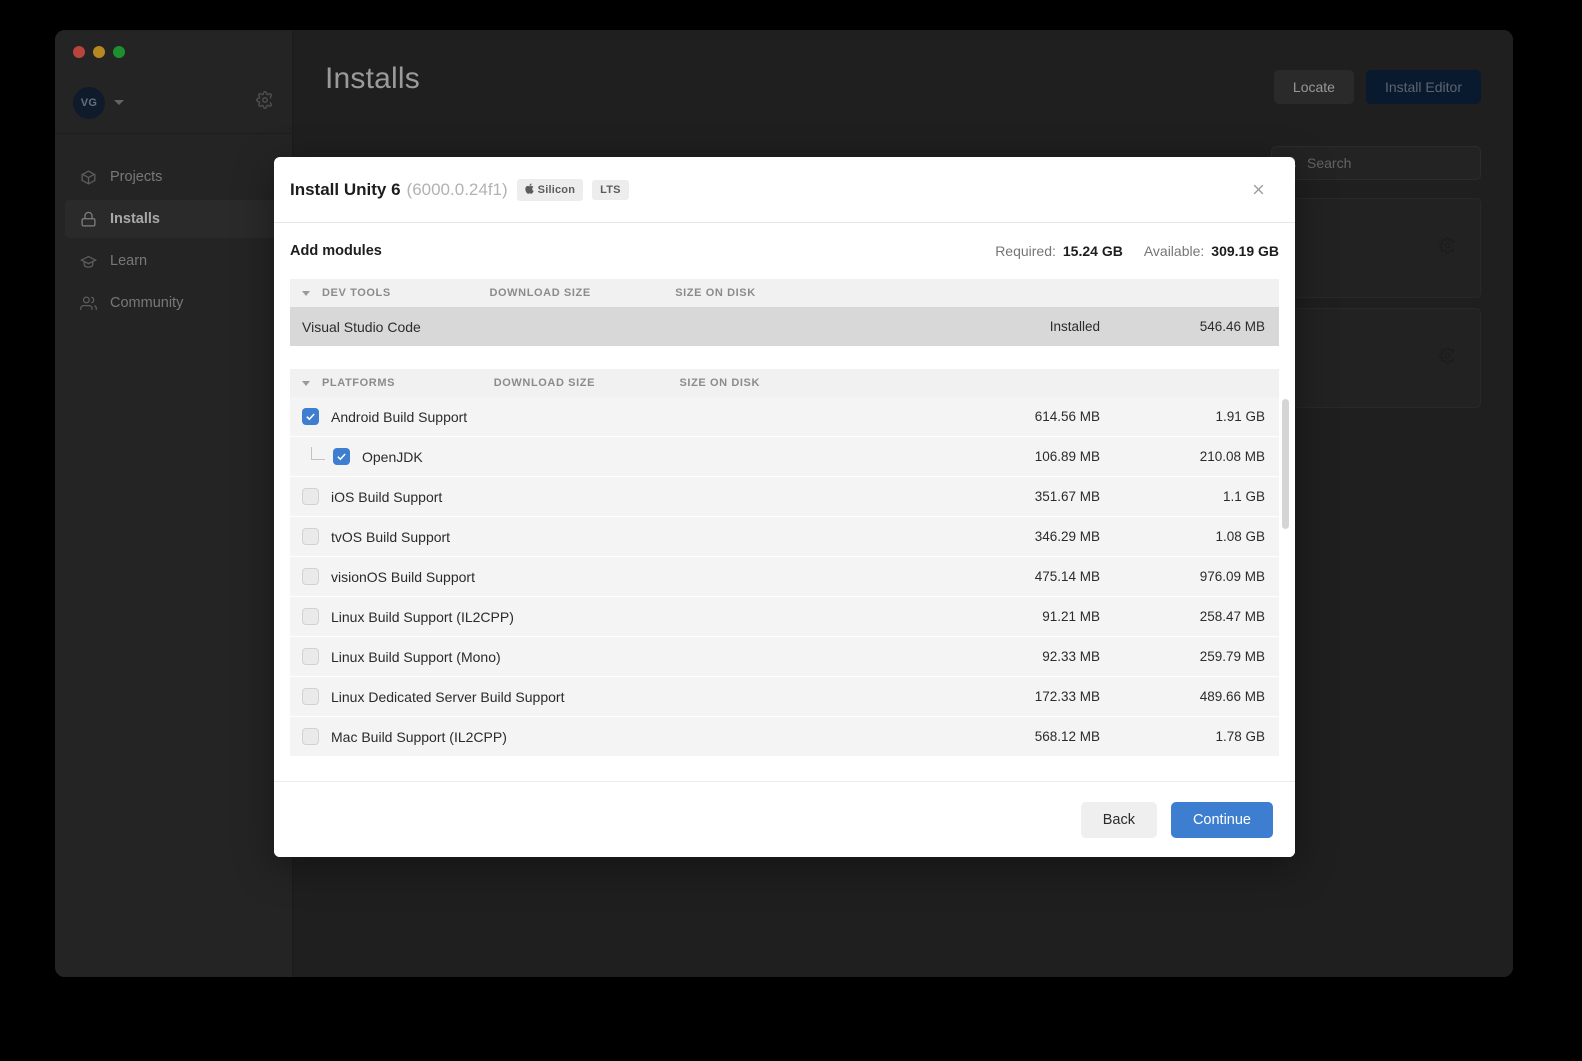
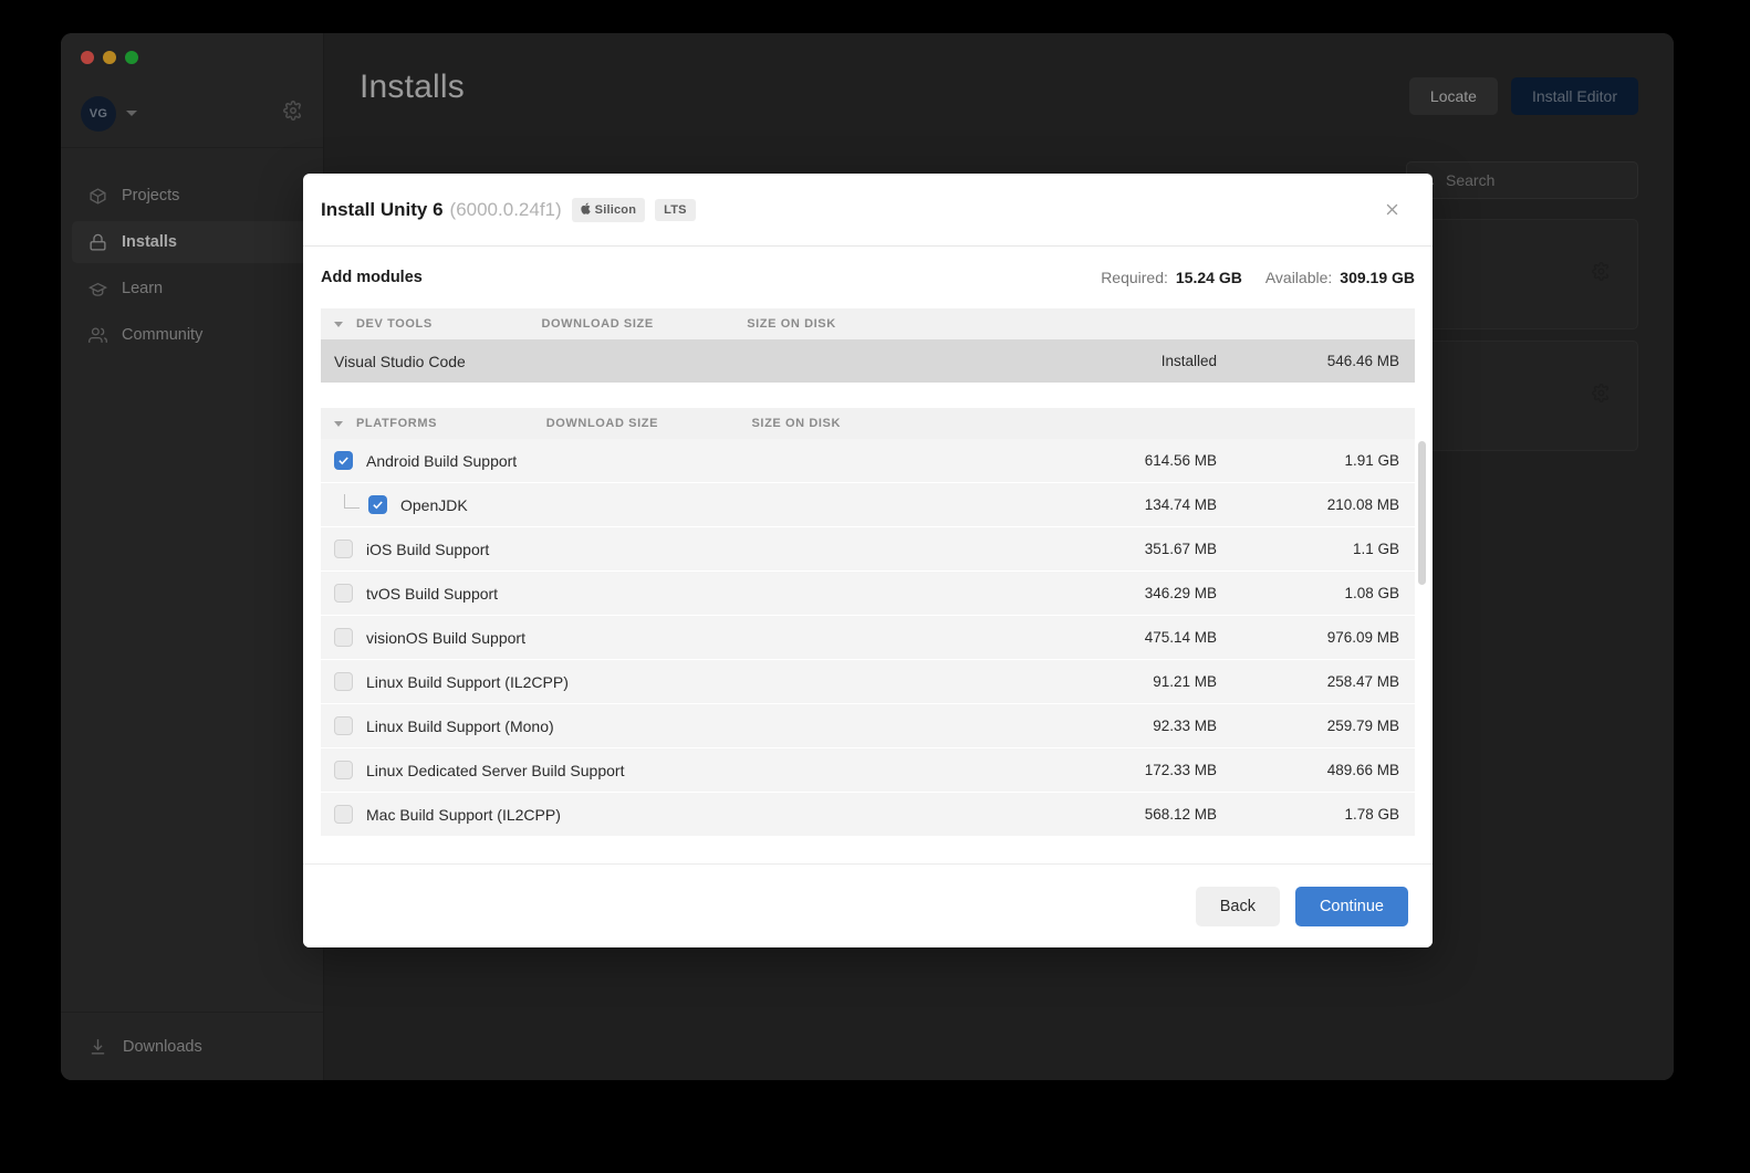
  VG
  Projects
  Installs
  Learn
  Community
+ Downloads
  Installs
  Locate
  Install Editor
  Search
  Install Unity 6
  (6000.0.24f1)
  Silicon
  LTS
  Add modules
  Required:
  15.24 GB
  Available:
  309.19 GB
  DEV TOOLS
  DOWNLOAD SIZE
  SIZE ON DISK
  Visual Studio Code
  Installed
  546.46 MB
  PLATFORMS
  DOWNLOAD SIZE
  SIZE ON DISK
  Android Build Support
  614.56 MB
  1.91 GB
  OpenJDK
- 106.89 MB
+ 134.74 MB
  210.08 MB
  iOS Build Support
  351.67 MB
  1.1 GB
  tvOS Build Support
  346.29 MB
  1.08 GB
  visionOS Build Support
  475.14 MB
  976.09 MB
  Linux Build Support (IL2CPP)
  91.21 MB
  258.47 MB
  Linux Build Support (Mono)
  92.33 MB
  259.79 MB
  Linux Dedicated Server Build Support
  172.33 MB
  489.66 MB
  Mac Build Support (IL2CPP)
  568.12 MB
  1.78 GB
  Back
  Continue
